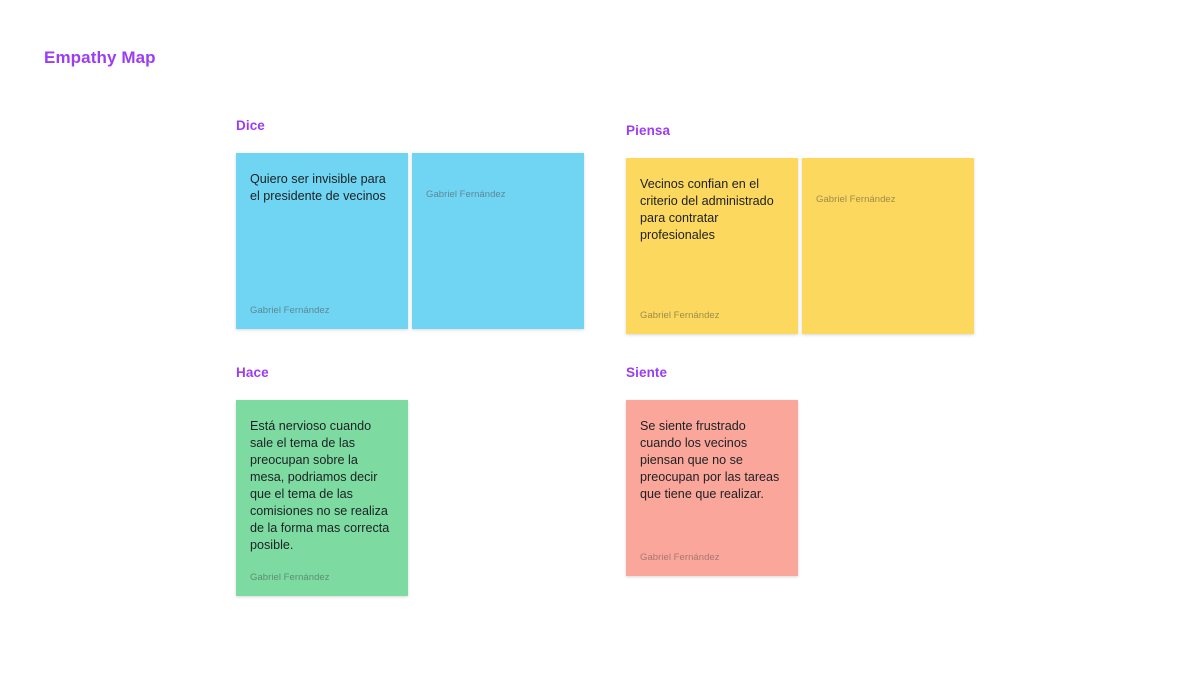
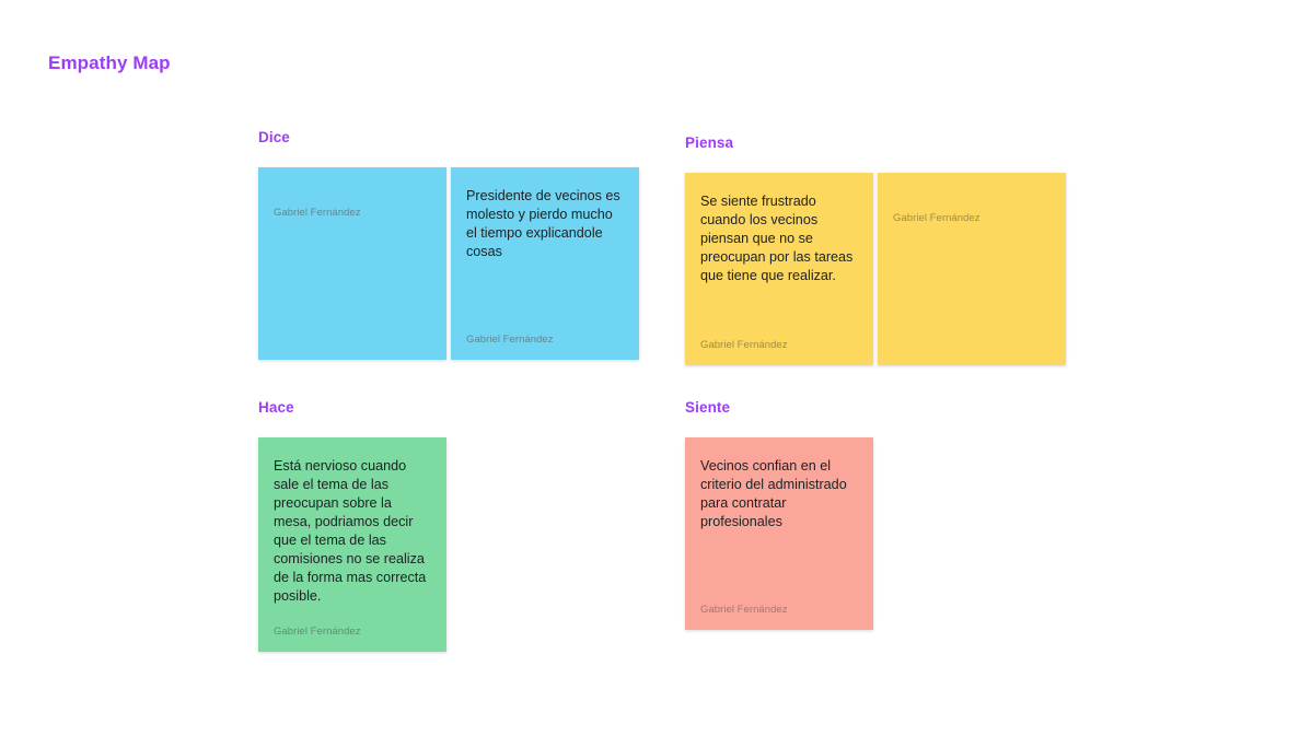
  Empathy Map
  Dice
- Quiero ser invisible para el presidente de vecinos
  Gabriel Fernández
+ Presidente de vecinos es molesto y pierdo mucho el tiempo explicandole cosas
  Gabriel Fernández
  Piensa
- Vecinos confian en el criterio del administrado para contratar profesionales
+ Se siente frustrado cuando los vecinos piensan que no se preocupan por las tareas que tiene que realizar.
  Gabriel Fernández
  Gabriel Fernández
  Hace
  Está nervioso cuando sale el tema de las preocupan sobre la mesa, podriamos decir que el tema de las comisiones no se realiza de la forma mas correcta posible.
  Gabriel Fernández
  Siente
- Se siente frustrado cuando los vecinos piensan que no se preocupan por las tareas que tiene que realizar.
+ Vecinos confian en el criterio del administrado para contratar profesionales
  Gabriel Fernández
